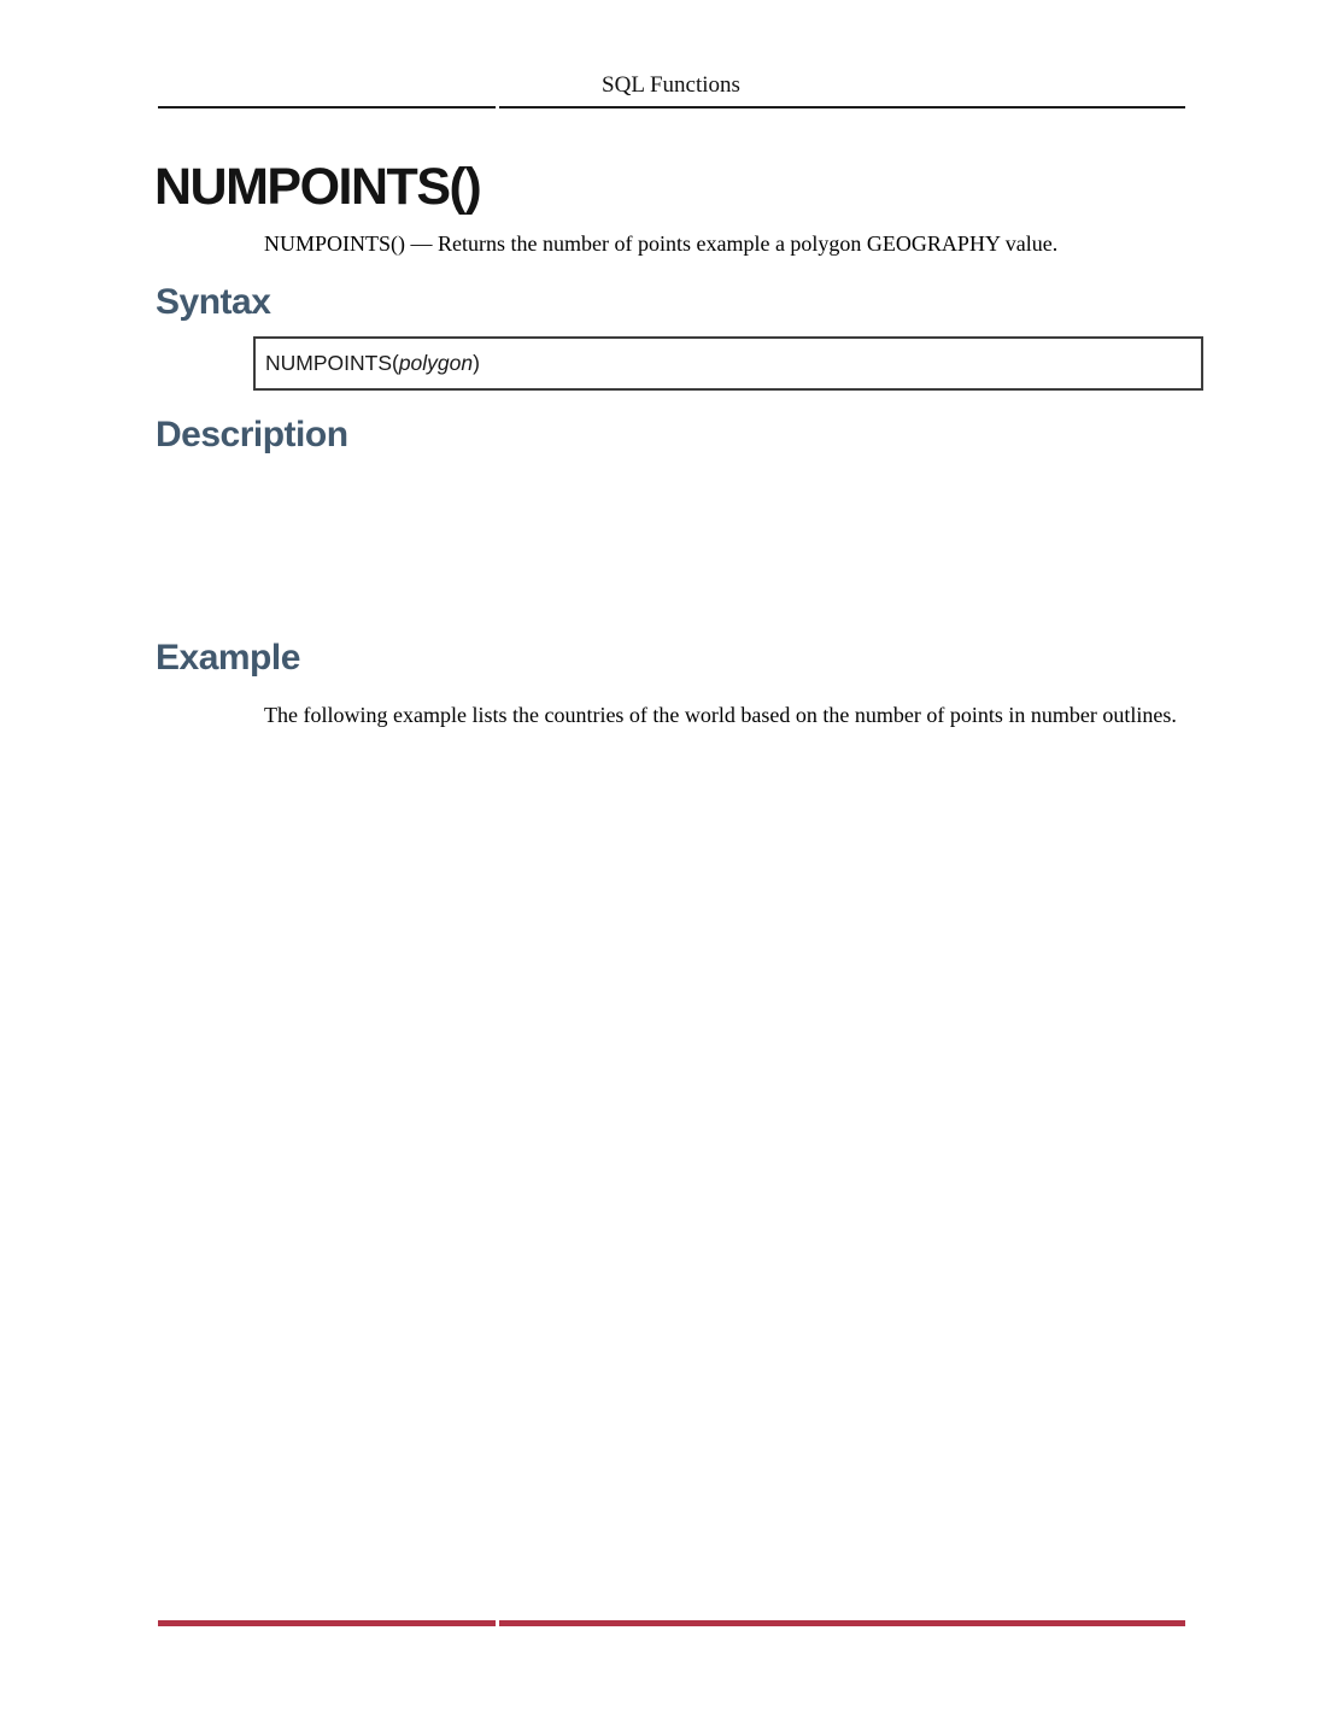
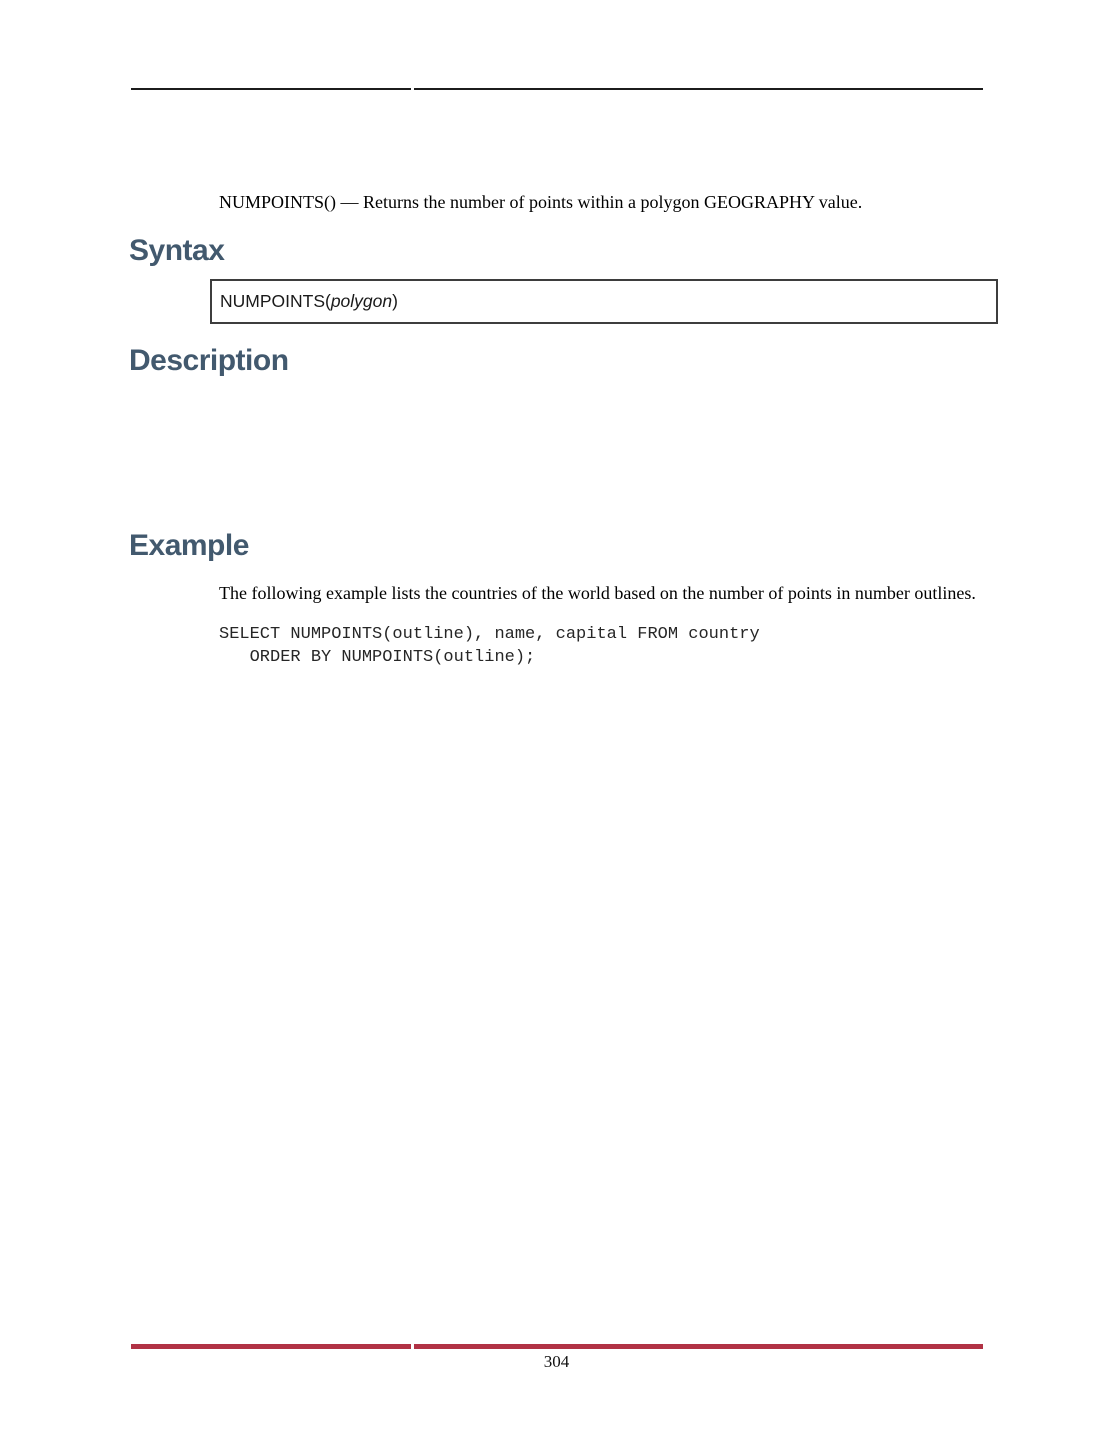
- SQL Functions
- NUMPOINTS()
- NUMPOINTS() — Returns the number of points example a polygon GEOGRAPHY value.
+ NUMPOINTS() — Returns the number of points within a polygon GEOGRAPHY value.
  Syntax
  NUMPOINTS(
  polygon
  )
  Description
  Example
  The following example lists the countries of the world based on the number of points in number outlines.
+ SELECT NUMPOINTS(outline), name, capital FROM country
+ ORDER BY NUMPOINTS(outline);
+ 304
